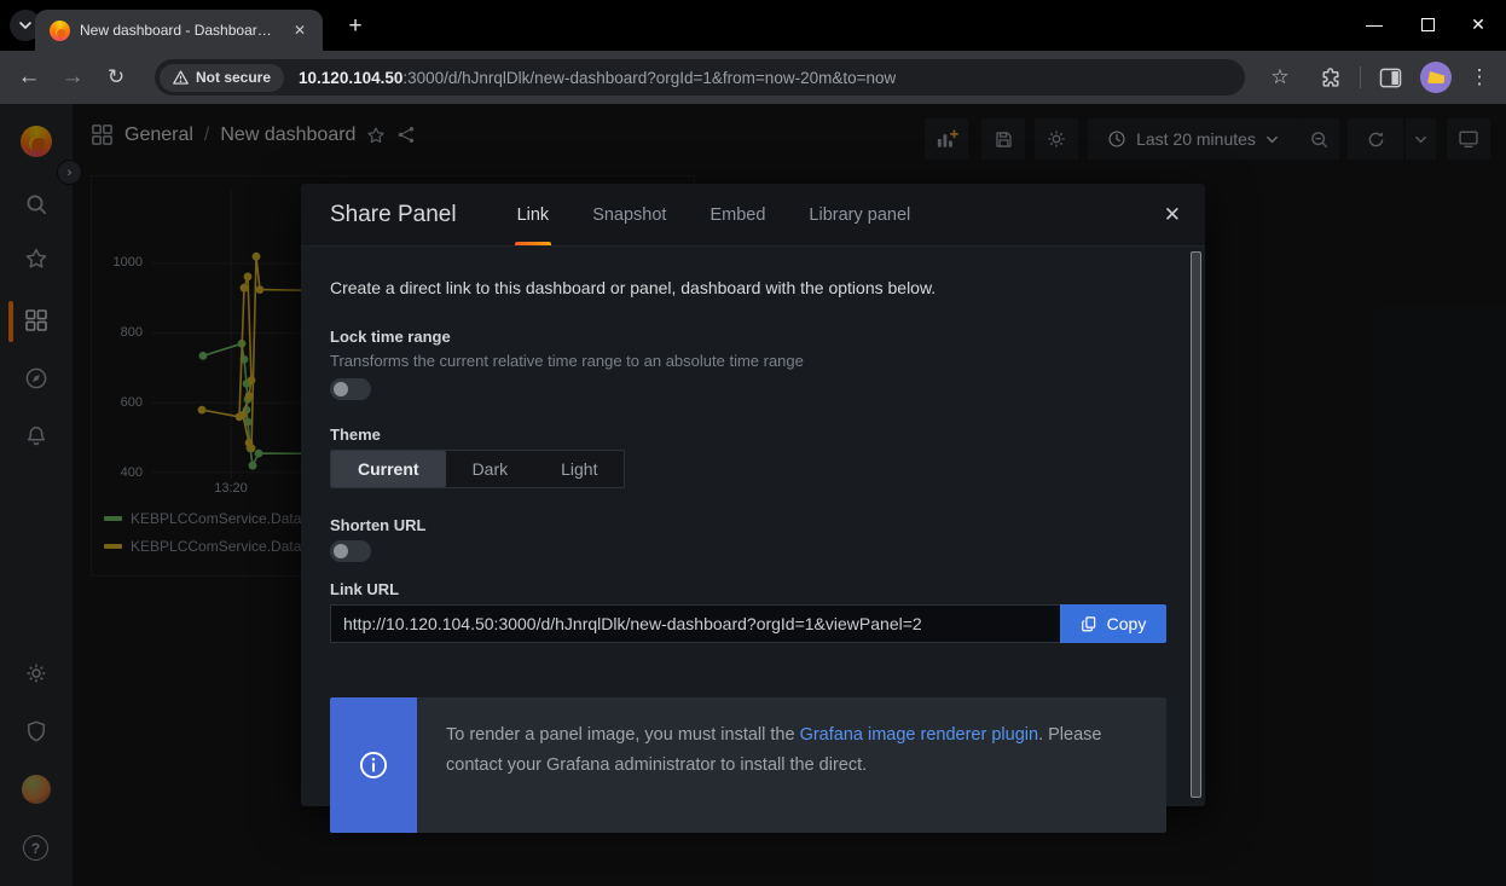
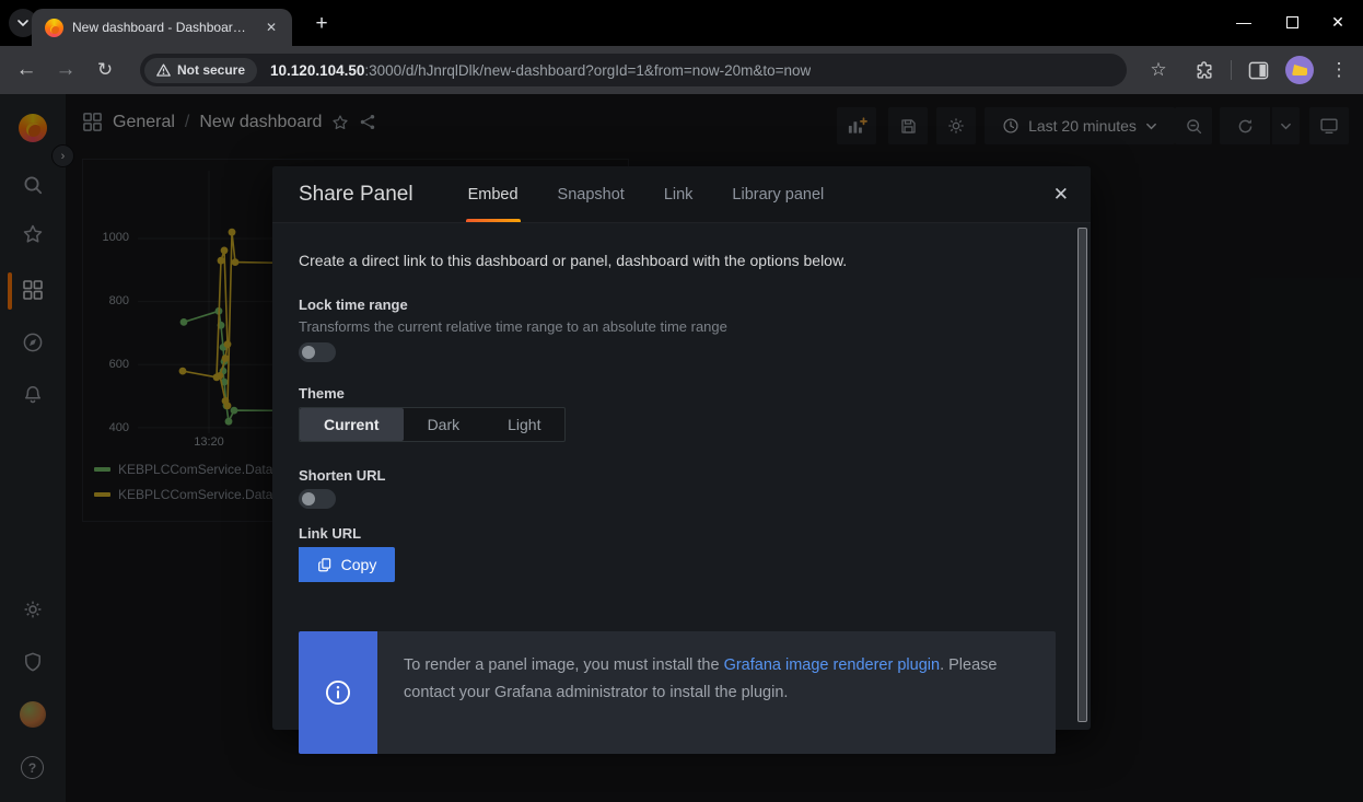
  New dashboard - Dashboards -
  ✕
  +
  —
  ✕
  ←
  →
  ↻
  Not secure
  10.120.104.50:3000/d/hJnrqlDlk/new-dashboard?orgId=1&from=now-20m&to=now
  ☆
  ⋮
  ?
  ›
  General
  /
  New dashboard
  Last 20 minutes
  1000
  800
  600
  400
  13:20
  KEBPLCComService.Data
  KEBPLCComService.Data
  Share Panel
- Link
+ Embed
  Snapshot
- Embed
+ Link
  Library panel
  ✕
  Create a direct link to this dashboard or panel, dashboard with the options below.
  Lock time range
  Transforms the current relative time range to an absolute time range
  Theme
  Current
  Dark
  Light
  Shorten URL
  Link URL
- http://10.120.104.50:3000/d/hJnrqlDlk/new-dashboard?orgId=1&viewPanel=2
  Copy
- To render a panel image, you must install the Grafana image renderer plugin. Please contact your Grafana administrator to install the direct.
+ To render a panel image, you must install the Grafana image renderer plugin. Please contact your Grafana administrator to install the plugin.
